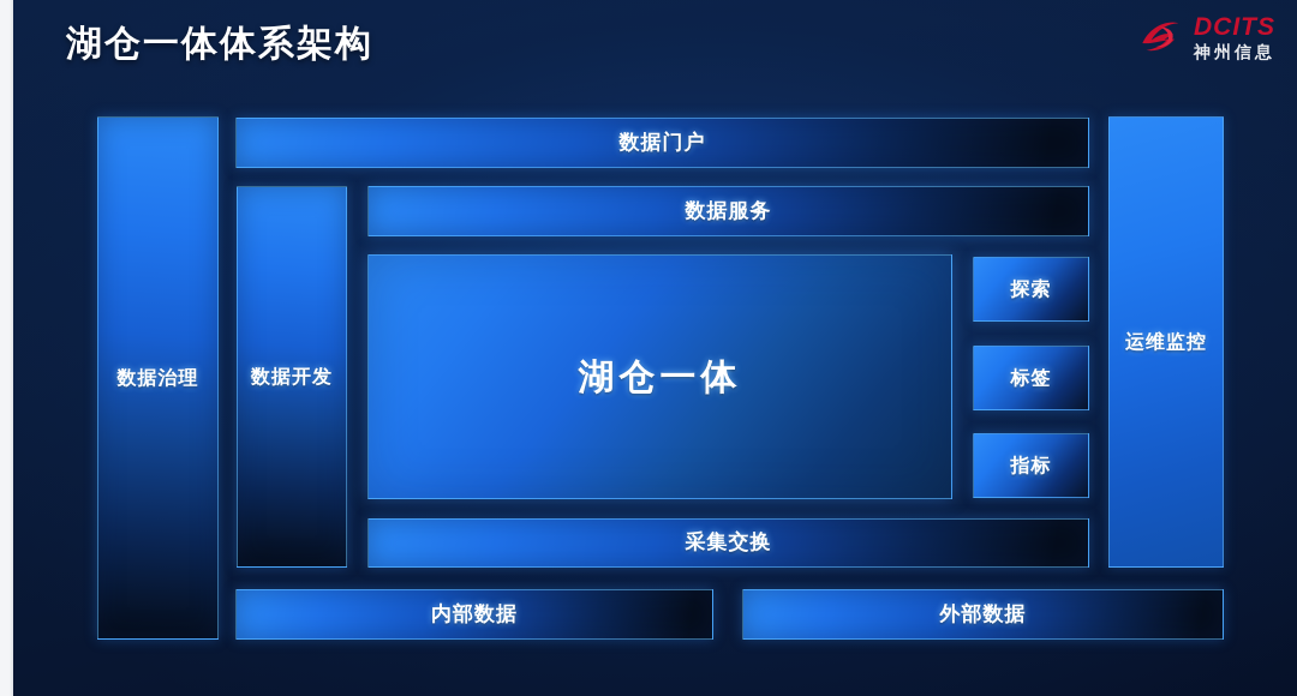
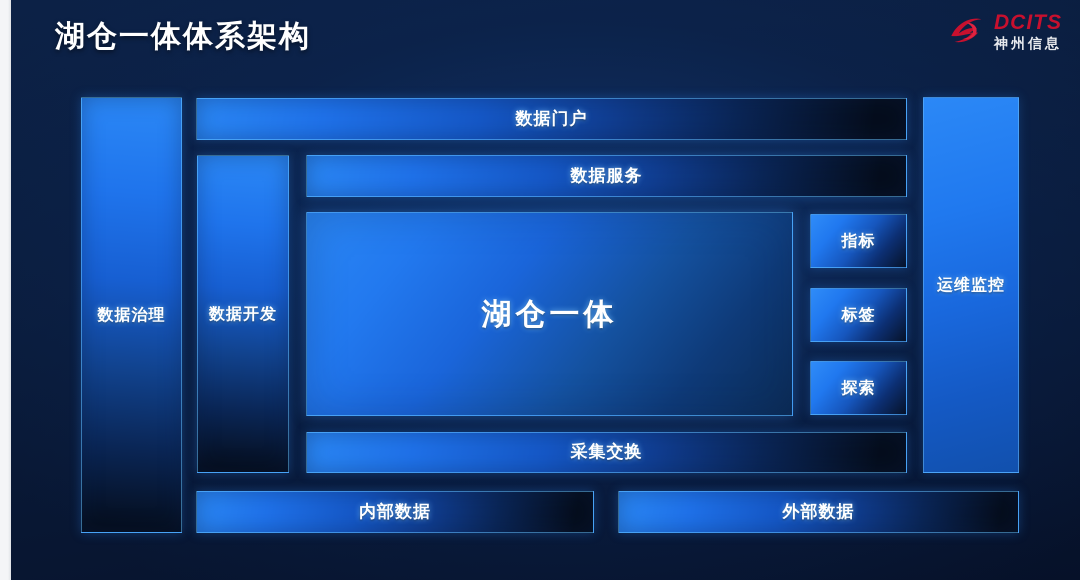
  湖仓一体体系架构
  DCITS
  神州信息
  数据治理
  数据开发
  数据门户
  数据服务
  湖仓一体
- 探索
+ 指标
  标签
- 指标
+ 探索
  运维监控
  采集交换
  内部数据
  外部数据
